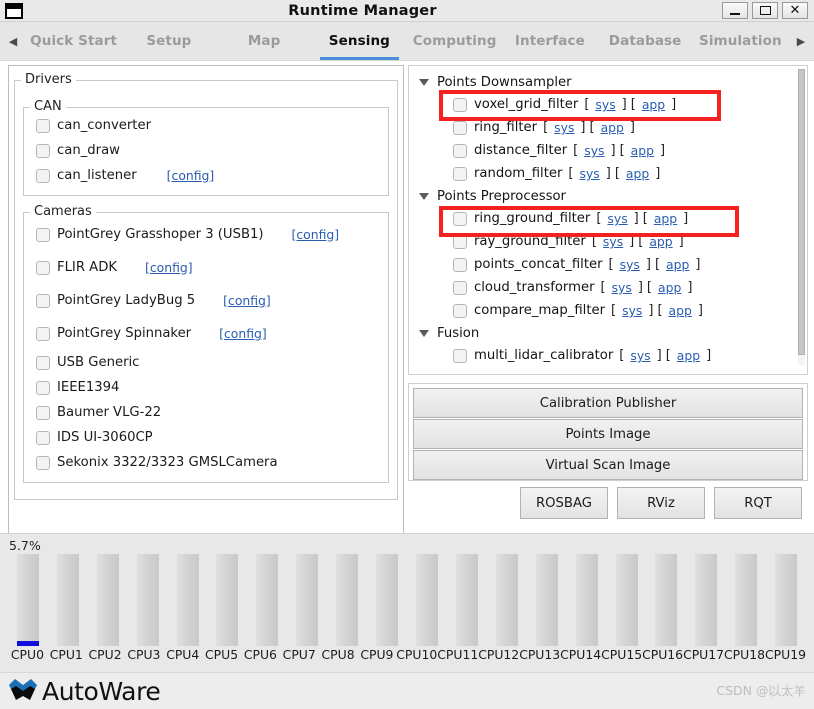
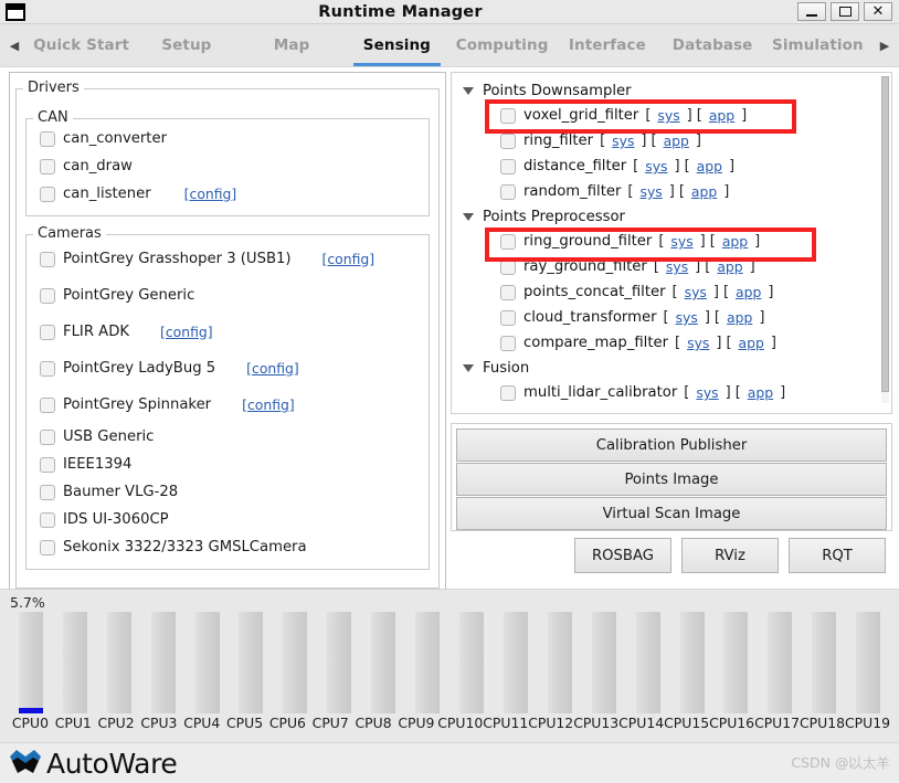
  Runtime Manager
  ✕
  ◀
  Quick Start
  Setup
  Map
  Sensing
  Computing
  Interface
  Database
  Simulation
  ▶
  Drivers
  CAN
  can_converter
  can_draw
  can_listener
  [config]
  Cameras
  PointGrey Grasshoper 3 (USB1)
  [config]
+ PointGrey Generic
  FLIR ADK
  [config]
  PointGrey LadyBug 5
  [config]
  PointGrey Spinnaker
  [config]
  USB Generic
  IEEE1394
- Baumer VLG-22
+ Baumer VLG-28
  IDS UI-3060CP
  Sekonix 3322/3323 GMSLCamera
  Points Downsampler
  voxel_grid_filter
  [
  sys
  ]
  [
  app
  ]
  ring_filter
  [
  sys
  ]
  [
  app
  ]
  distance_filter
  [
  sys
  ]
  [
  app
  ]
  random_filter
  [
  sys
  ]
  [
  app
  ]
  Points Preprocessor
  ring_ground_filter
  [
  sys
  ]
  [
  app
  ]
  ray_ground_filter
  [
  sys
  ]
  [
  app
  ]
  points_concat_filter
  [
  sys
  ]
  [
  app
  ]
  cloud_transformer
  [
  sys
  ]
  [
  app
  ]
  compare_map_filter
  [
  sys
  ]
  [
  app
  ]
  Fusion
  multi_lidar_calibrator
  [
  sys
  ]
  [
  app
  ]
  Calibration Publisher
  Points Image
  Virtual Scan Image
  ROSBAG
  RViz
  RQT
  5.7%
  CPU0
  CPU1
  CPU2
  CPU3
  CPU4
  CPU5
  CPU6
  CPU7
  CPU8
  CPU9
  CPU10
  CPU11
  CPU12
  CPU13
  CPU14
  CPU15
  CPU16
  CPU17
  CPU18
  CPU19
  AutoWare
  CSDN @以太羊
